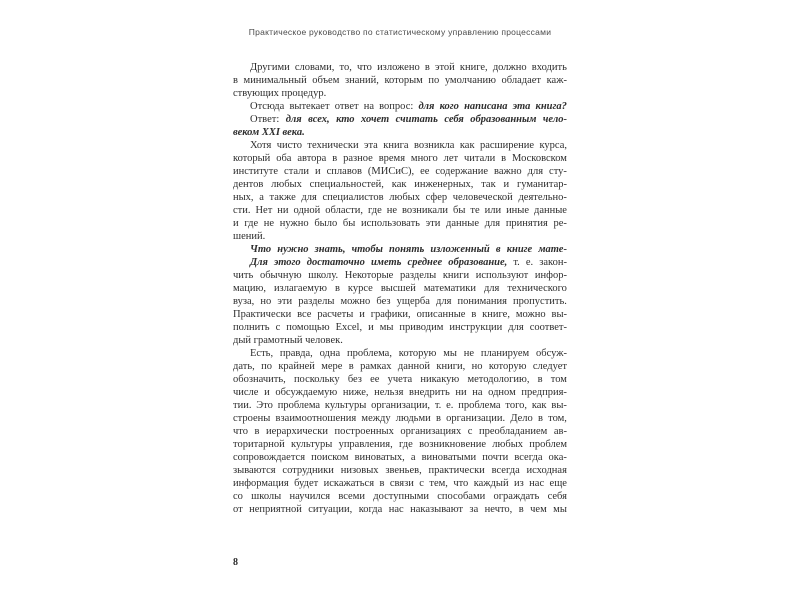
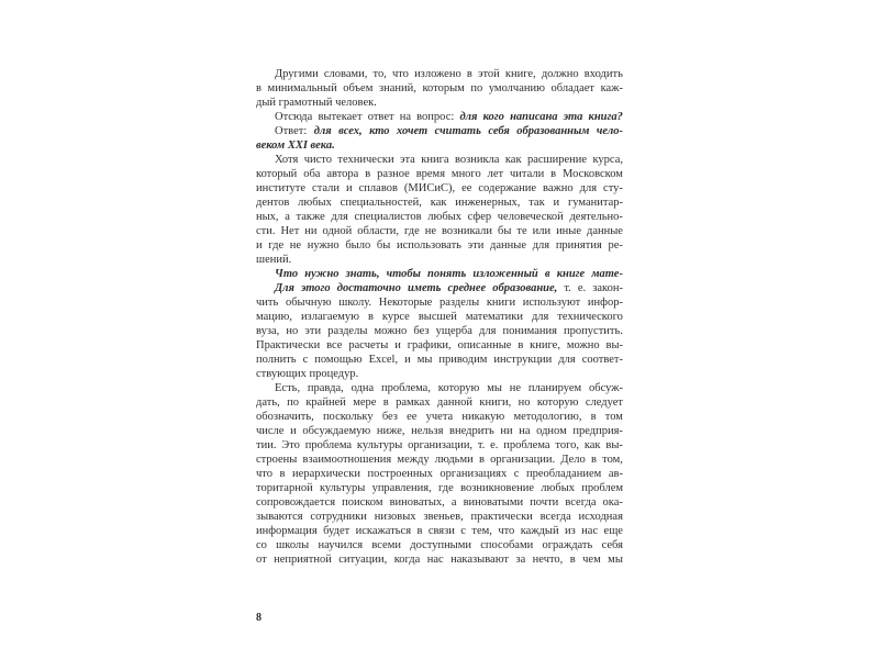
- Практическое руководство по статистическому управлению процессами
  Другими
  словами,
  то,
  что
  изложено
  в
  этой
  книге,
  должно
  входить
  в
  минимальный
  объем
  знаний,
  которым
  по
  умолчанию
  обладает
  каж-
- ствующих процедур.
+ дый грамотный человек.
  Отсюда
  вытекает
  ответ
  на
  вопрос:
  для
  кого
  написана
  эта
  книга?
  Ответ:
  для
  всех,
  кто
  хочет
  считать
  себя
  образованным
  чело-
  веком XXI века.
  Хотя
  чисто
  технически
  эта
  книга
  возникла
  как
  расширение
  курса,
  который
  оба
  автора
  в
  разное
  время
  много
  лет
  читали
  в
  Московском
  институте
  стали
  и
  сплавов
  (МИСиС),
  ее
  содержание
  важно
  для
  сту-
  дентов
  любых
  специальностей,
  как
  инженерных,
  так
  и
  гуманитар-
  ных,
  а
  также
  для
  специалистов
  любых
  сфер
  человеческой
  деятельно-
  сти.
  Нет
  ни
  одной
  области,
  где
  не
  возникали
  бы
  те
  или
  иные
  данные
  и
  где
  не
  нужно
  было
  бы
  использовать
  эти
  данные
  для
  принятия
  ре-
  шений.
  Что
  нужно
  знать,
  чтобы
  понять
  изложенный
  в
  книге
  мате-
  Для
  этого
  достаточно
  иметь
  среднее
  образование,
  т.
  е.
  закон-
  чить
  обычную
  школу.
  Некоторые
  разделы
  книги
  используют
  инфор-
  мацию,
  излагаемую
  в
  курсе
  высшей
  математики
  для
  технического
  вуза,
  но
  эти
  разделы
  можно
  без
  ущерба
  для
  понимания
  пропустить.
  Практически
  все
  расчеты
  и
  графики,
  описанные
  в
  книге,
  можно
  вы-
  полнить
  с
  помощью
  Excel,
  и
  мы
  приводим
  инструкции
  для
  соответ-
- дый грамотный человек.
+ ствующих процедур.
  Есть,
  правда,
  одна
  проблема,
  которую
  мы
  не
  планируем
  обсуж-
  дать,
  по
  крайней
  мере
  в
  рамках
  данной
  книги,
  но
  которую
  следует
  обозначить,
  поскольку
  без
  ее
  учета
  никакую
  методологию,
  в
  том
  числе
  и
  обсуждаемую
  ниже,
  нельзя
  внедрить
  ни
  на
  одном
  предприя-
  тии.
  Это
  проблема
  культуры
  организации,
  т.
  е.
  проблема
  того,
  как
  вы-
  строены
  взаимоотношения
  между
  людьми
  в
  организации.
  Дело
  в
  том,
  что
  в
  иерархически
  построенных
  организациях
  с
  преобладанием
  ав-
  торитарной
  культуры
  управления,
  где
  возникновение
  любых
  проблем
  сопровождается
  поиском
  виноватых,
  а
  виноватыми
  почти
  всегда
  ока-
  зываются
  сотрудники
  низовых
  звеньев,
  практически
  всегда
  исходная
  информация
  будет
  искажаться
  в
  связи
  с
  тем,
  что
  каждый
  из
  нас
  еще
  со
  школы
  научился
  всеми
  доступными
  способами
  ограждать
  себя
  от
  неприятной
  ситуации,
  когда
  нас
  наказывают
  за
  нечто,
  в
  чем
  мы
  8
